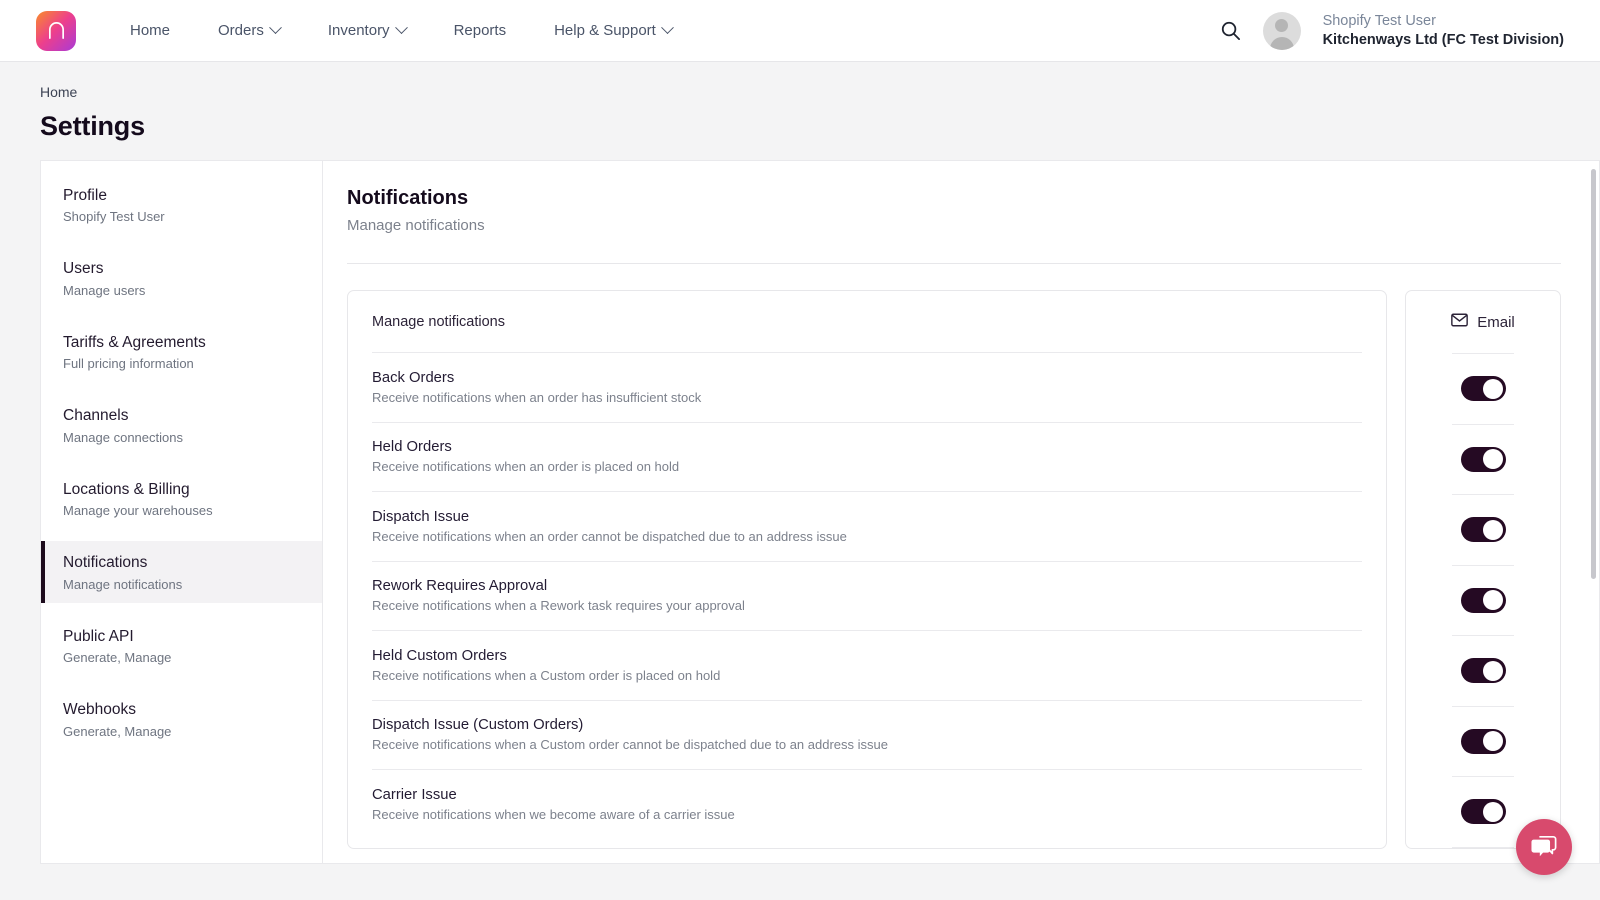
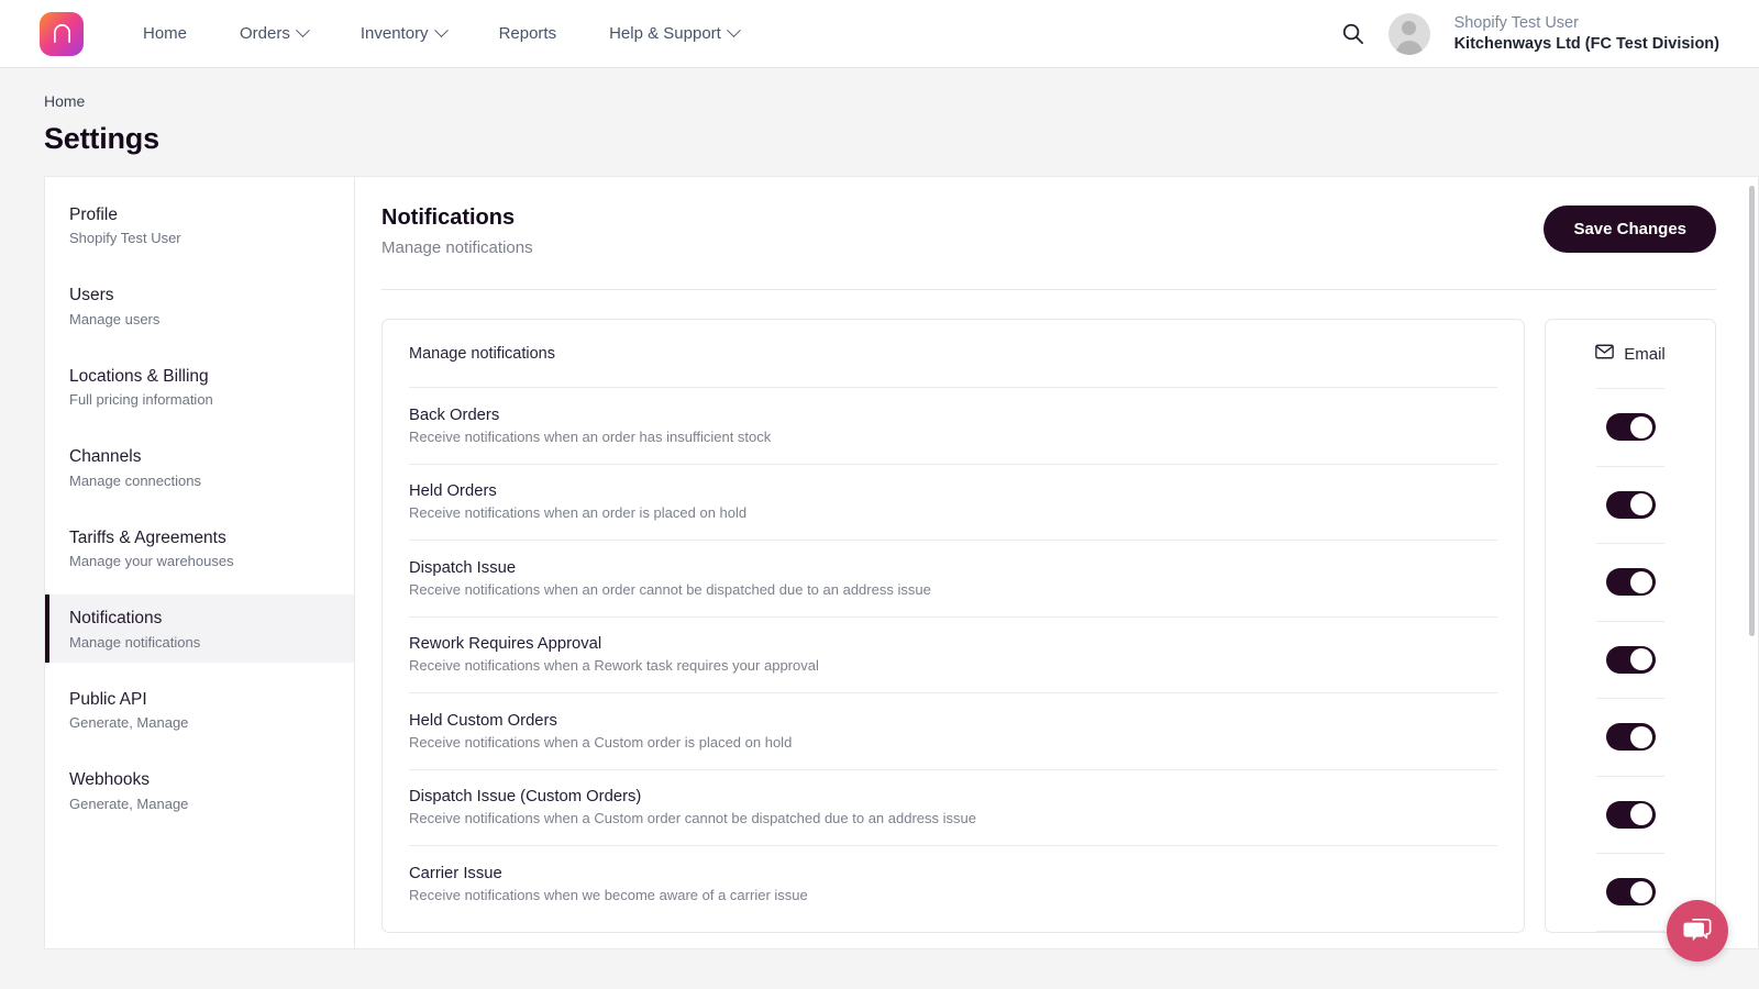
  Home
  Orders
  Inventory
  Reports
  Help & Support
  Shopify Test User
  Kitchenways Ltd (FC Test Division)
  Home
  Settings
  Profile
  Shopify Test User
  Users
  Manage users
- Tariffs & Agreements
+ Locations & Billing
  Full pricing information
  Channels
  Manage connections
- Locations & Billing
+ Tariffs & Agreements
  Manage your warehouses
  Notifications
  Manage notifications
  Public API
  Generate, Manage
  Webhooks
  Generate, Manage
  Notifications
  Manage notifications
+ Save Changes
  Manage notifications
  Back Orders
  Receive notifications when an order has insufficient stock
  Held Orders
  Receive notifications when an order is placed on hold
  Dispatch Issue
  Receive notifications when an order cannot be dispatched due to an address issue
  Rework Requires Approval
  Receive notifications when a Rework task requires your approval
  Held Custom Orders
  Receive notifications when a Custom order is placed on hold
  Dispatch Issue (Custom Orders)
  Receive notifications when a Custom order cannot be dispatched due to an address issue
  Carrier Issue
  Receive notifications when we become aware of a carrier issue
  Email
